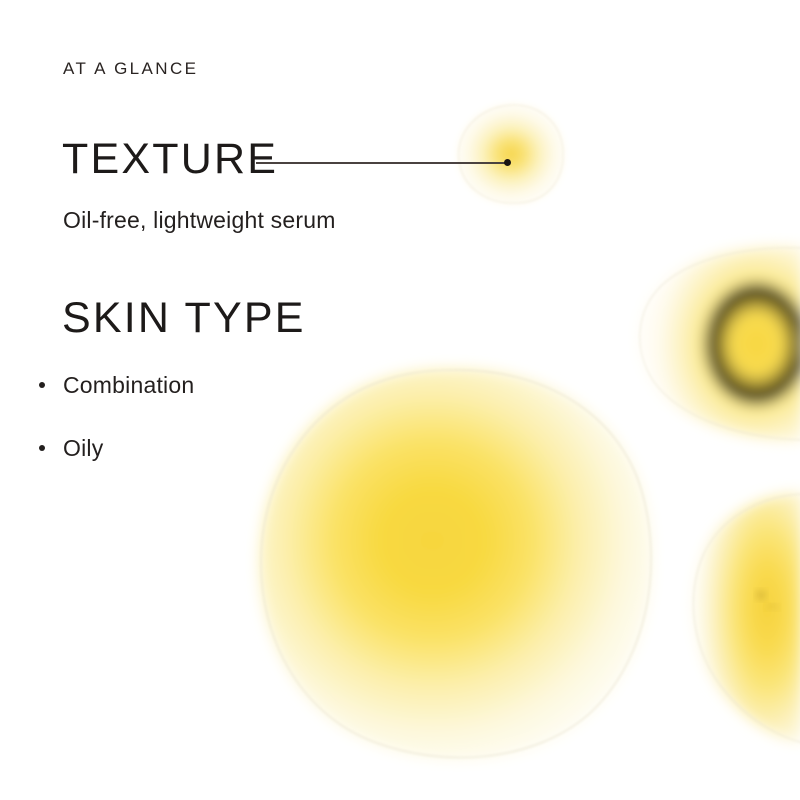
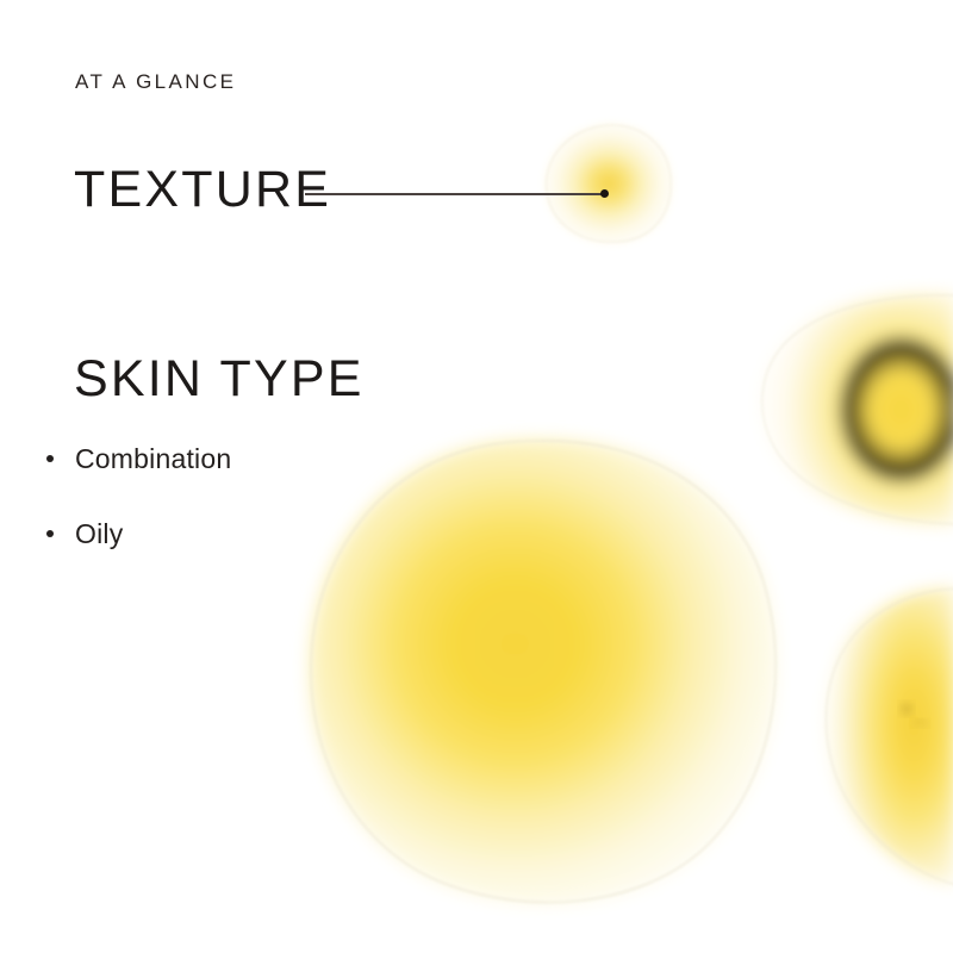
  AT A GLANCE
  TEXTURE
- Oil-free, lightweight serum
  SKIN TYPE
  Combination
  Oily
